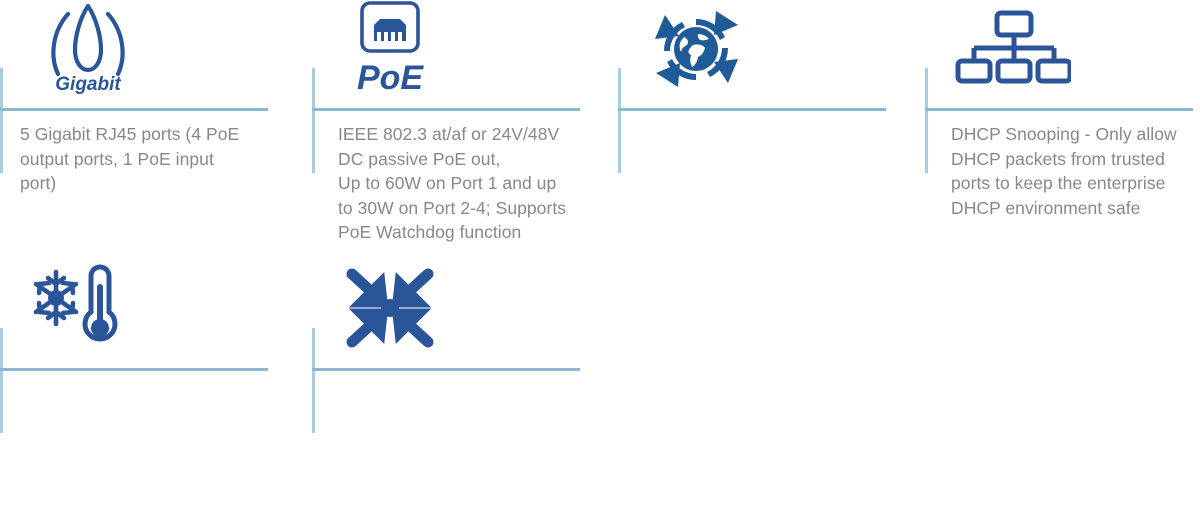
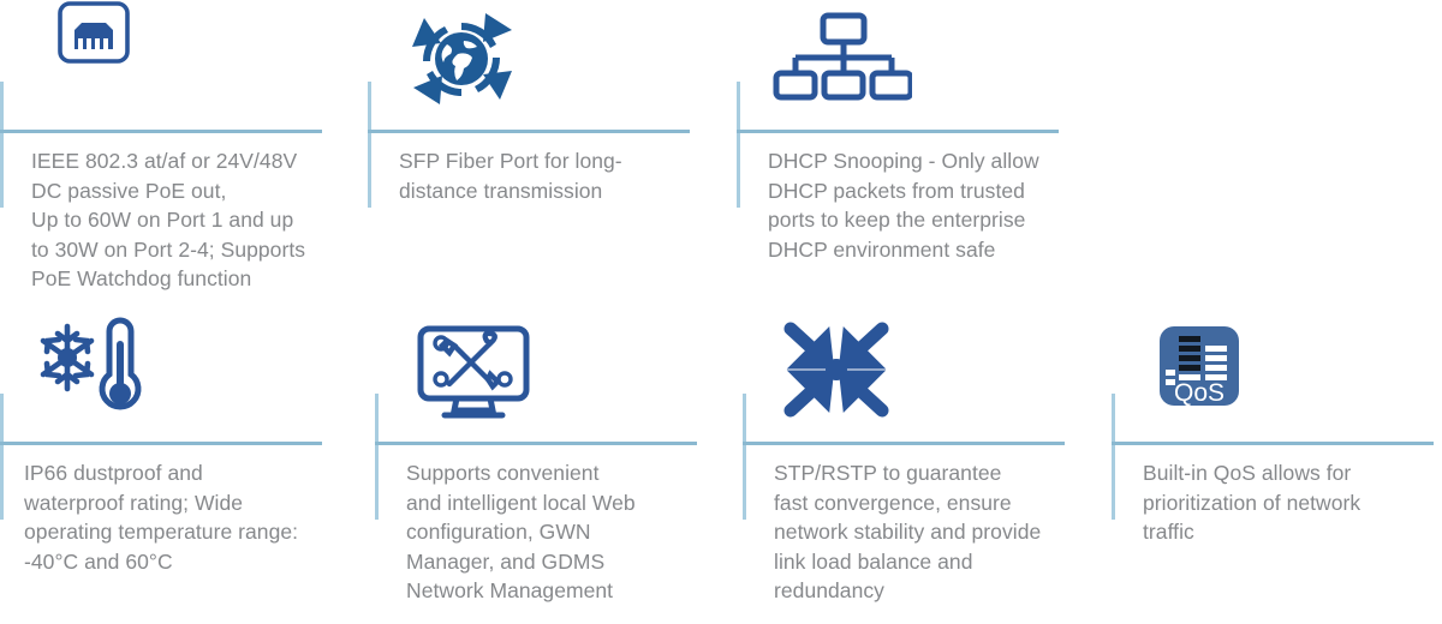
- Gigabit
- 5 Gigabit RJ45 ports (4 PoE
- output ports, 1 PoE input
- port)
- PoE
  IEEE 802.3 at/af or 24V/48V
  DC passive PoE out,
  Up to 60W on Port 1 and up
  to 30W on Port 2-4; Supports
  PoE Watchdog function
+ SFP Fiber Port for long-
+ distance transmission
  DHCP Snooping - Only allow
  DHCP packets from trusted
  ports to keep the enterprise
  DHCP environment safe
+ IP66 dustproof and
+ waterproof rating; Wide
+ operating temperature range:
+ -40°C and 60°C
+ Supports convenient
+ and intelligent local Web
+ configuration, GWN
+ Manager, and GDMS
+ Network Management
+ STP/RSTP to guarantee
+ fast convergence, ensure
+ network stability and provide
+ link load balance and
+ redundancy
+ QoS
+ Built-in QoS allows for
+ prioritization of network
+ traffic
